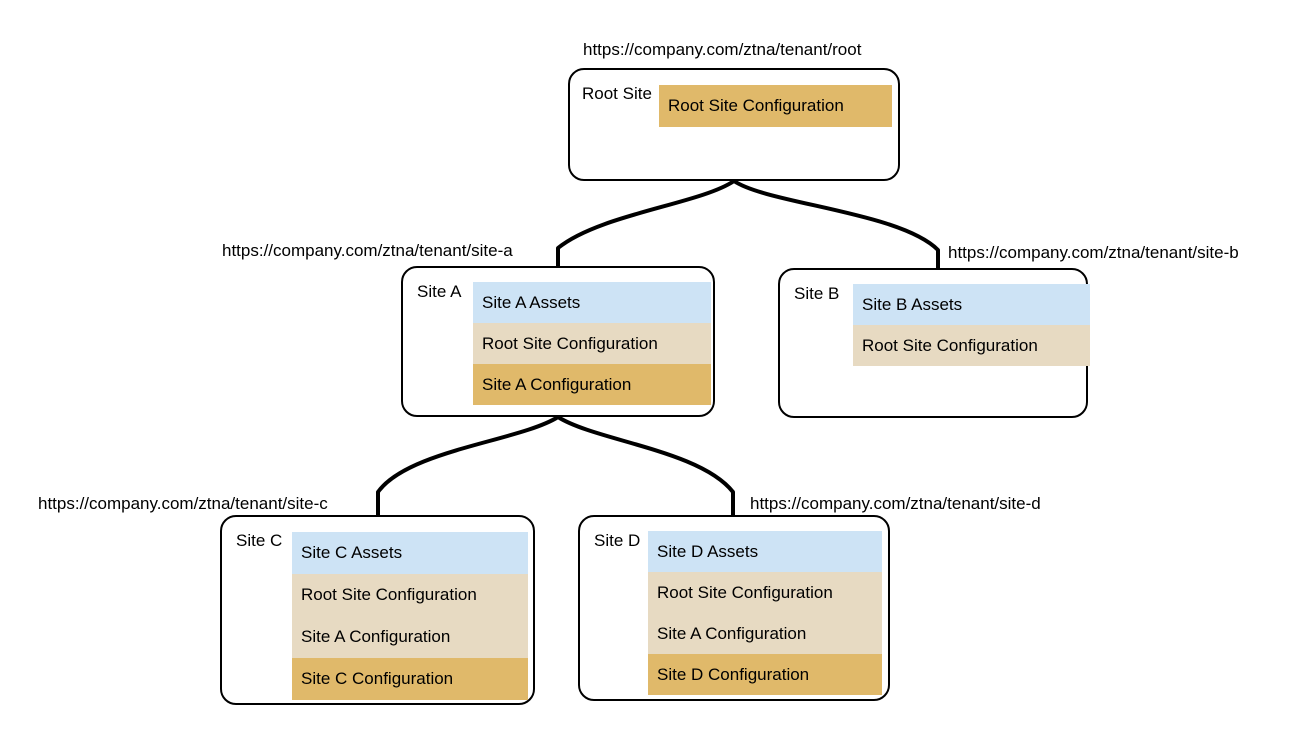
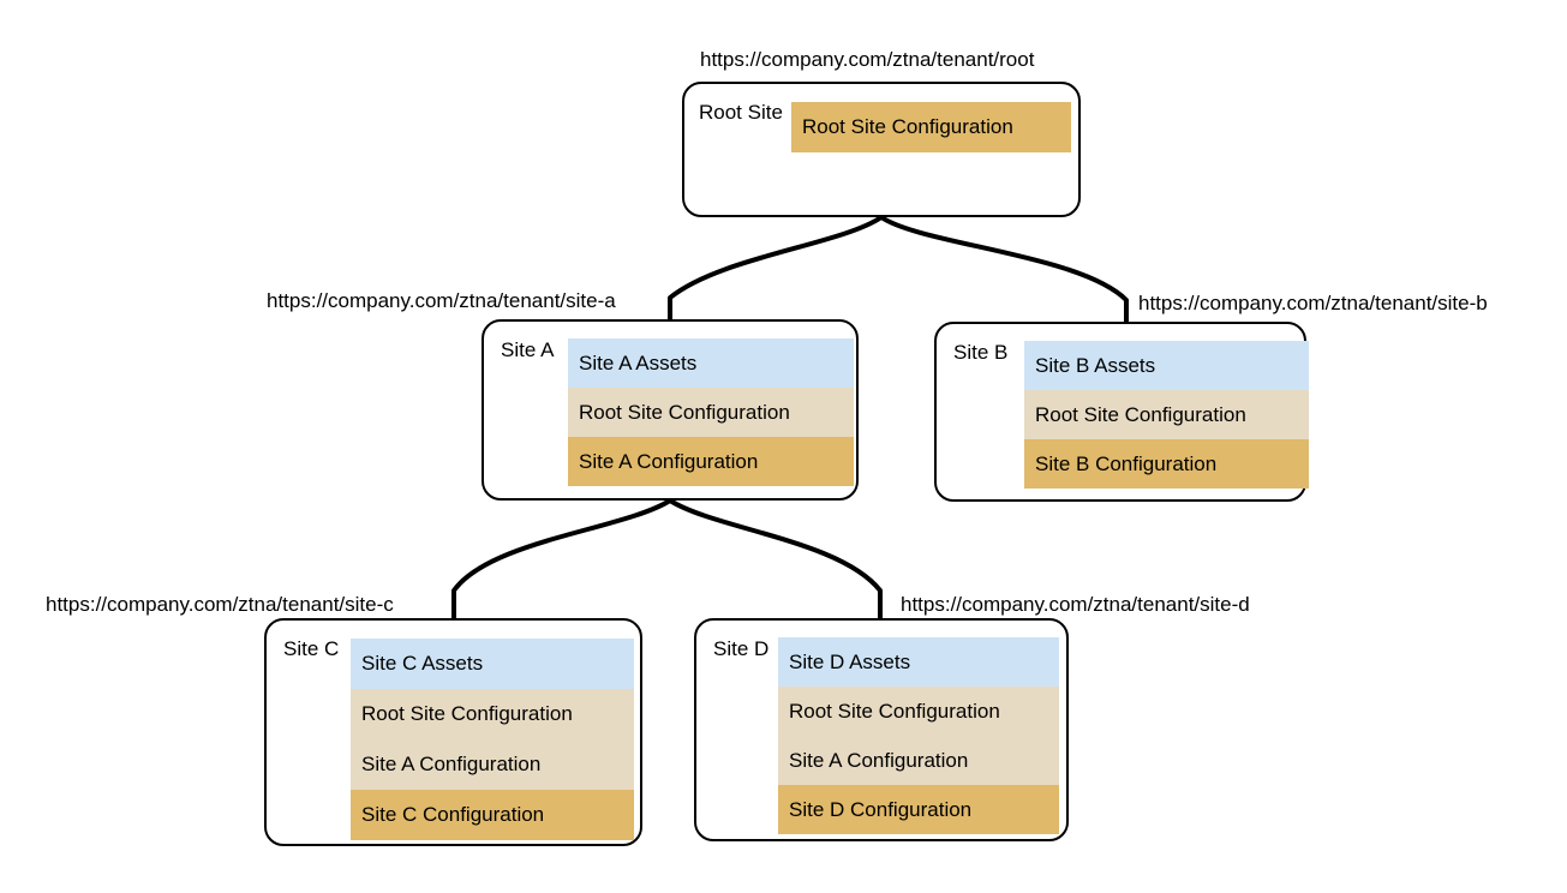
  https://company.com/ztna/tenant/root
  https://company.com/ztna/tenant/site-a
  https://company.com/ztna/tenant/site-b
  https://company.com/ztna/tenant/site-c
  https://company.com/ztna/tenant/site-d
  Root Site
  Root Site Configuration
  Site A
  Site A Assets
  Root Site Configuration
  Site A Configuration
  Site B
  Site B Assets
  Root Site Configuration
+ Site B Configuration
  Site C
  Site C Assets
  Root Site Configuration
  Site A Configuration
  Site C Configuration
  Site D
  Site D Assets
  Root Site Configuration
  Site A Configuration
  Site D Configuration
